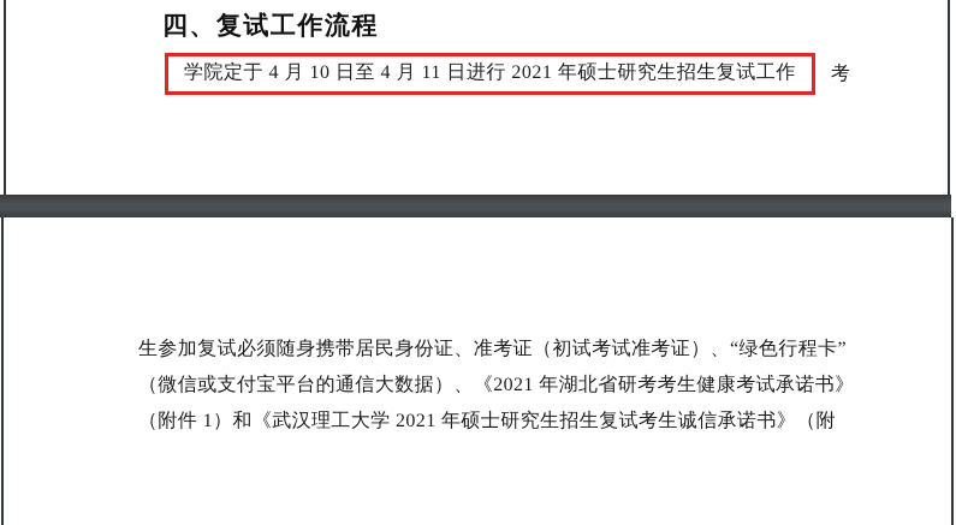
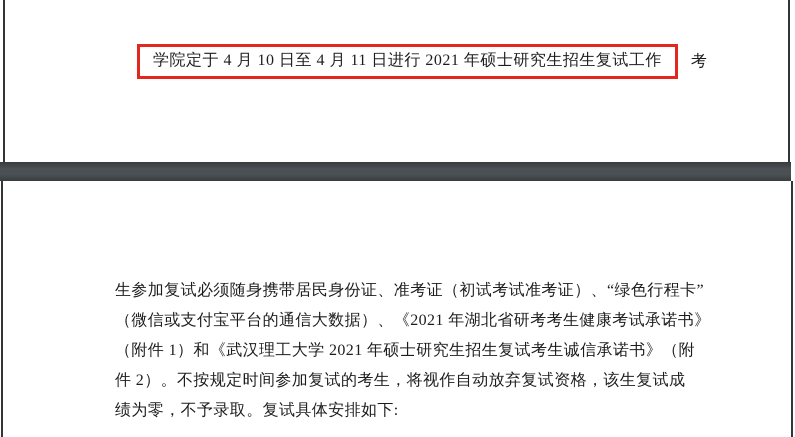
- 四、复试工作流程
  学院定于 4 月 10 日至 4 月 11 日进行 2021 年硕士研究生招生复试工作
  考
  生参加复试必须随身携带居民身份证、准考证（初试考试准考证）、“绿色行程卡”
  （微信或支付宝平台的通信大数据）、《2021 年湖北省研考考生健康考试承诺书》
  （附件 1）和《武汉理工大学 2021 年硕士研究生招生复试考生诚信承诺书》（附
+ 件 2）。不按规定时间参加复试的考生，将视作自动放弃复试资格，该生复试成
+ 绩为零，不予录取。复试具体安排如下:
